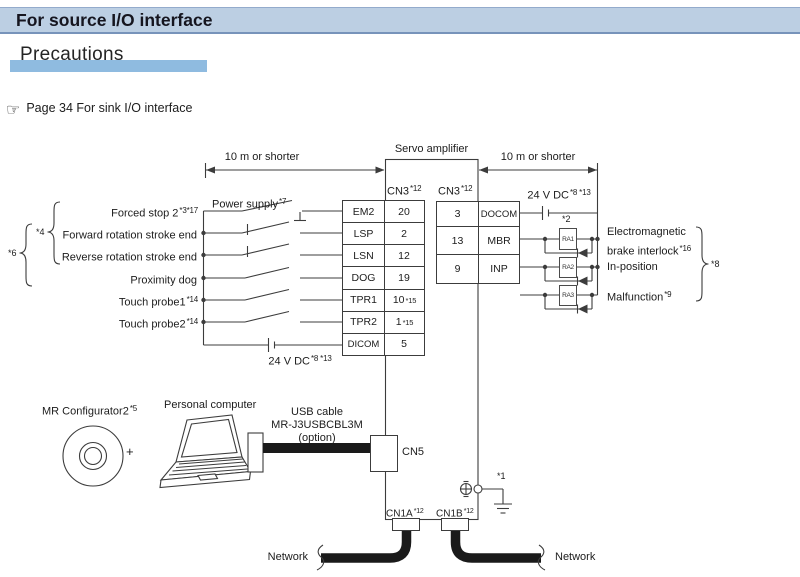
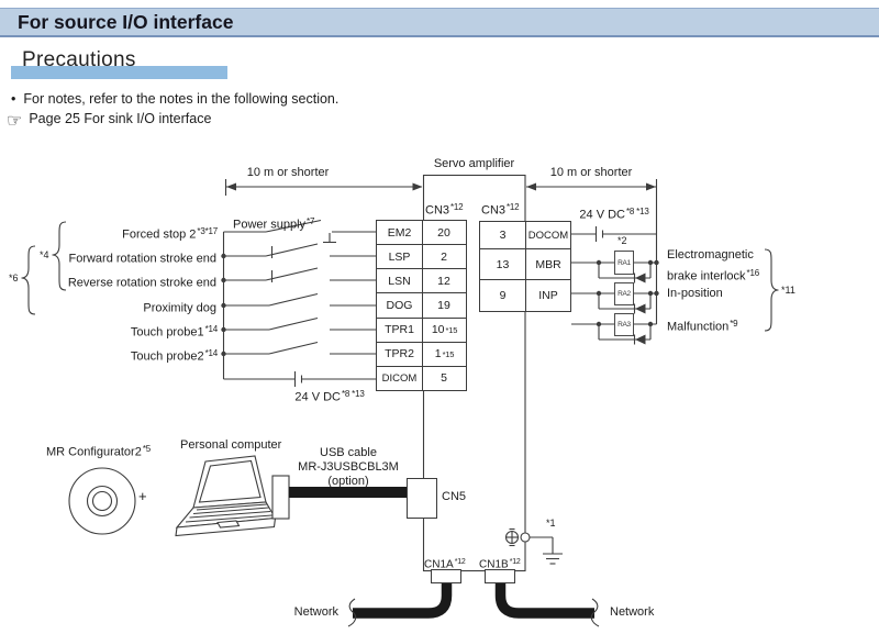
  For source I/O interface
  Precautions
+ • For notes, refer to the notes in the following section.
- ☞ Page 34 For sink I/O interface
+ ☞ Page 25 For sink I/O interface
  Servo amplifier
  10 m or shorter
  10 m or shorter
  CN3*12
  CN3*12
  24 V DC*8 *13
  Power supply*7
  24 V DC*8 *13
  Forced stop 2*3*17
  Forward rotation stroke end
  Reverse rotation stroke end
  Proximity dog
  Touch probe1*14
  Touch probe2*14
  *4
  *6
  *2
  *1
- *8
+ *11
  Electromagnetic
  brake interlock*16
  In-position
  Malfunction*9
  EM2
  20
  LSP
  2
  LSN
  12
  DOG
  19
  TPR1
  10
  *15
  TPR2
  1
  *15
  DICOM
  5
  3
  DOCOM
  13
  MBR
  9
  INP
  CN5
  Network
  Network
  MR Configurator2*5
  +
  Personal computer
  USB cable
  MR-J3USBCBL3M
  (option)
